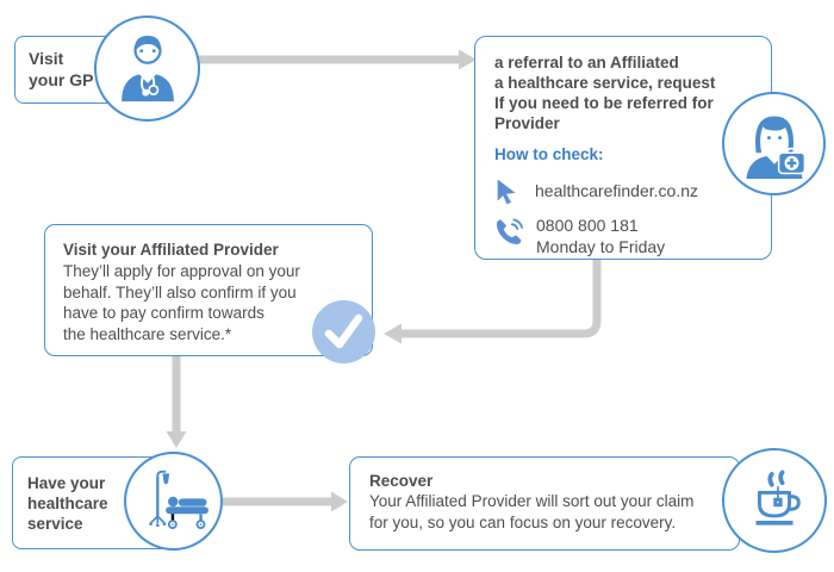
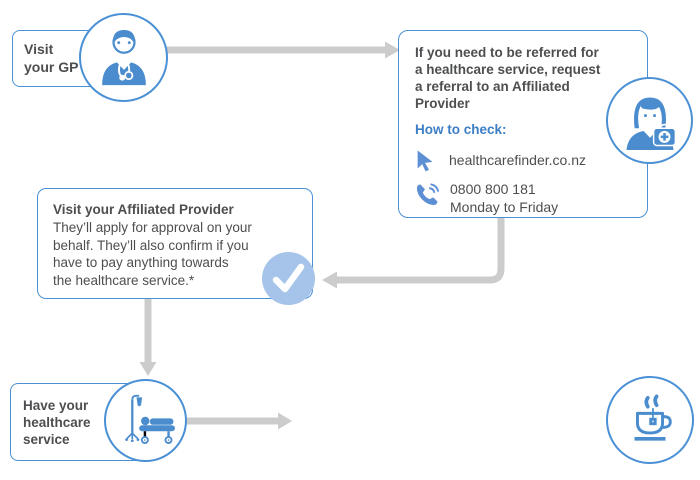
  Visit
  your GP
- a referral to an Affiliated
+ If you need to be referred for
  a healthcare service, request
- If you need to be referred for
+ a referral to an Affiliated
  Provider
  How to check:
  healthcarefinder.co.nz
  0800 800 181
  Monday to Friday
  Visit your Affiliated Provider
  They’ll apply for approval on your
  behalf. They’ll also confirm if you
- have to pay confirm towards
+ have to pay anything towards
  the healthcare service.*
  Have your
  healthcare
  service
- Recover
- Your Affiliated Provider will sort out your claim
- for you, so you can focus on your recovery.
